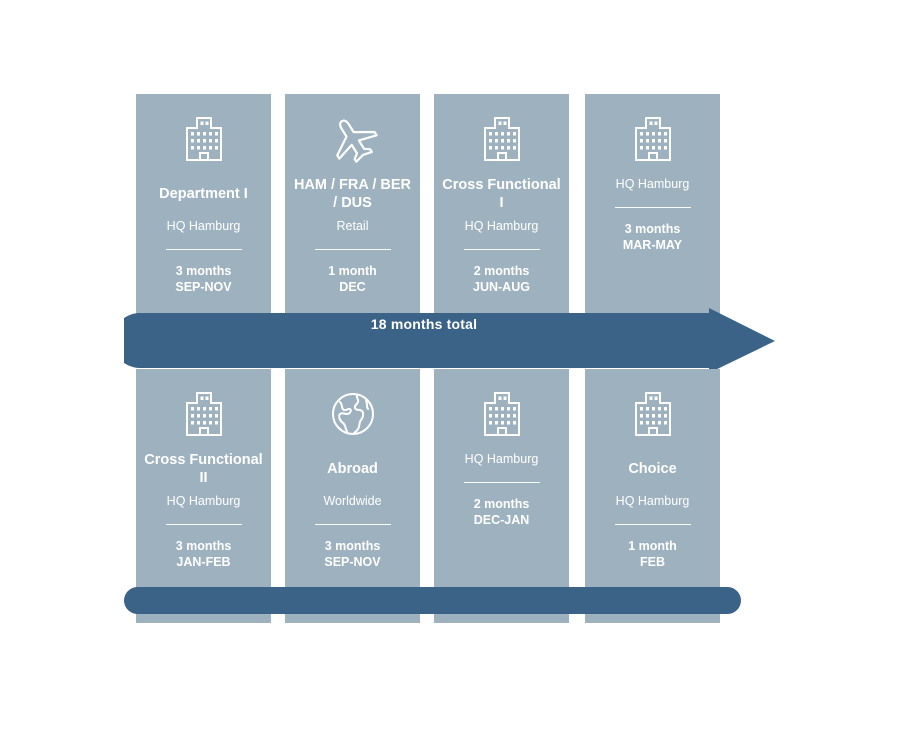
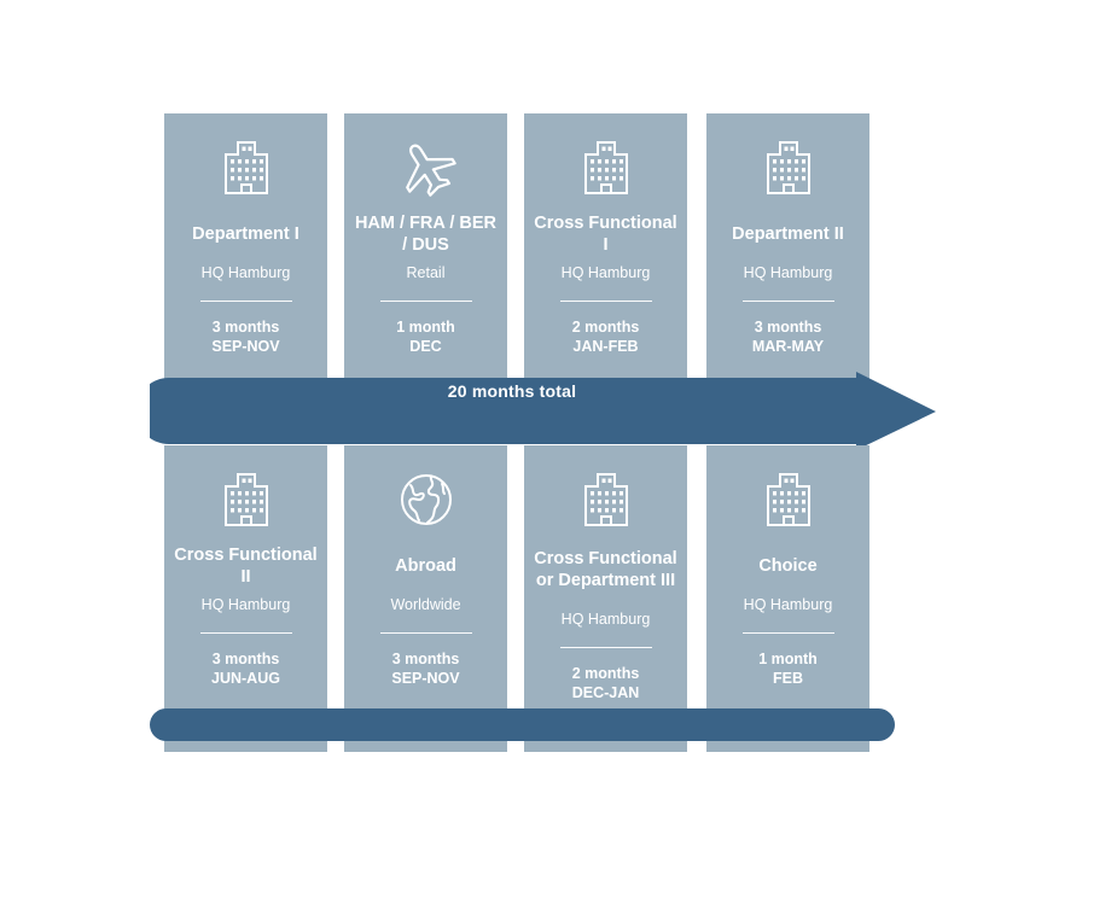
  Department I
  HQ Hamburg
  3 months
  SEP-NOV
  HAM / FRA / BER / DUS
  Retail
  1 month
  DEC
  Cross Functional I
  HQ Hamburg
  2 months
- JUN-AUG
+ JAN-FEB
+ Department II
  HQ Hamburg
  3 months
  MAR-MAY
- 18 months total
+ 20 months total
  Cross Functional II
  HQ Hamburg
  3 months
- JAN-FEB
+ JUN-AUG
  Abroad
  Worldwide
  3 months
  SEP-NOV
+ Cross Functional or Department III
  HQ Hamburg
  2 months
  DEC-JAN
  Choice
  HQ Hamburg
  1 month
  FEB
